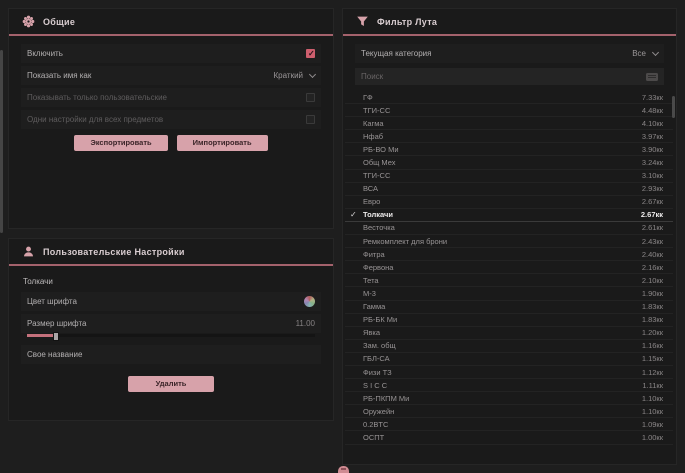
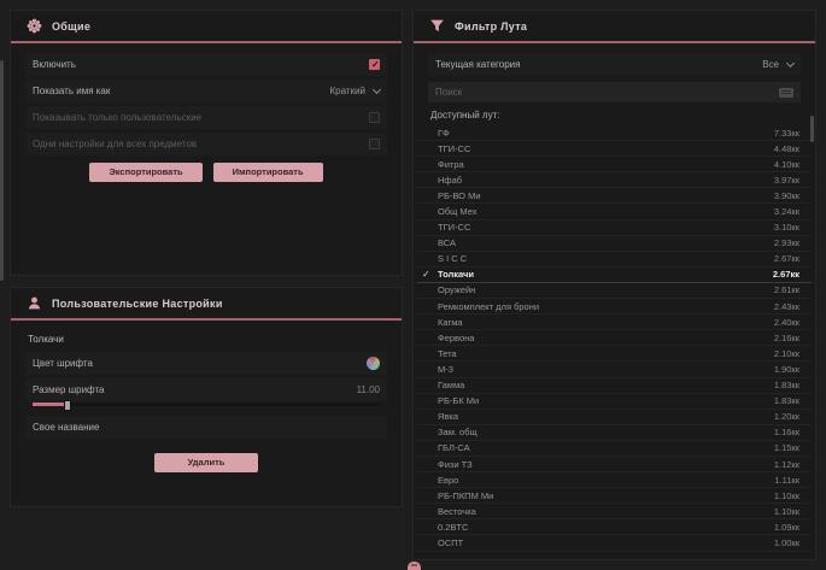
  Общие
  Включить
  Показать имя как
  Краткий
  Показывать только пользовательские
  Одни настройки для всех предметов
  Экспортировать
  Импортировать
  Пользовательские Настройки
  Толкачи
  Цвет шрифта
  Размер шрифта
  11.00
  Свое название
  Удалить
  Фильтр Лута
  Текущая категория
  Все
  Поиск
+ Доступный лут:
  ГФ
  7.33кк
  ТГИ-СС
  4.48кк
- Кагма
+ Фитра
  4.10кк
  Нфаб
  3.97кк
  РБ-ВО Ми
  3.90кк
  Общ Мех
  3.24кк
  ТГИ-СС
  3.10кк
  ВСА
  2.93кк
- Евро
+ S I C C
  2.67кк
  ✓
  Толкачи
  2.67кк
- Весточка
+ Оружейн
  2.61кк
  Ремкомплект для брони
  2.43кк
- Фитра
+ Кагма
  2.40кк
  Фервона
  2.16кк
  Тета
  2.10кк
  М-3
  1.90кк
  Гамма
  1.83кк
  РБ-БК Ми
  1.83кк
  Явка
  1.20кк
  Зам. общ
  1.16кк
  ГБЛ-СА
  1.15кк
  Физи ТЗ
  1.12кк
- S I C C
+ Евро
  1.11кк
  РБ-ПКПМ Ми
  1.10кк
- Оружейн
+ Весточка
  1.10кк
  0.2BTC
  1.09кк
  ОСПТ
  1.00кк
